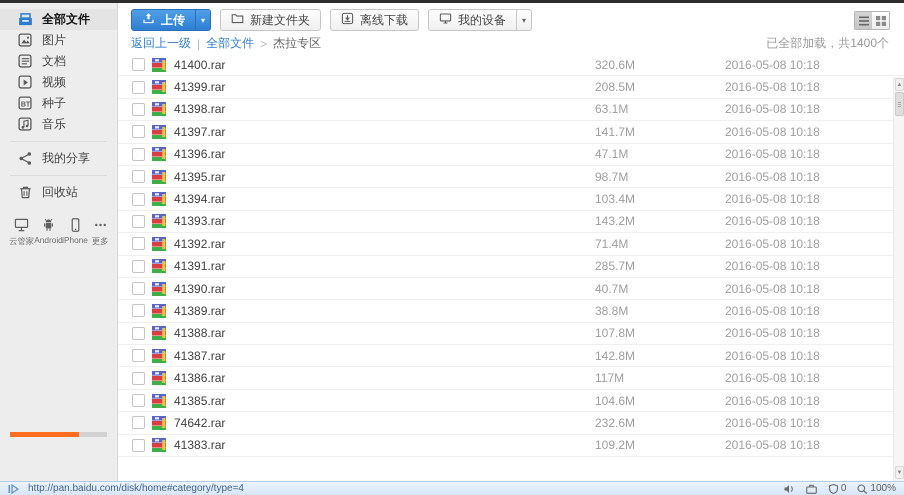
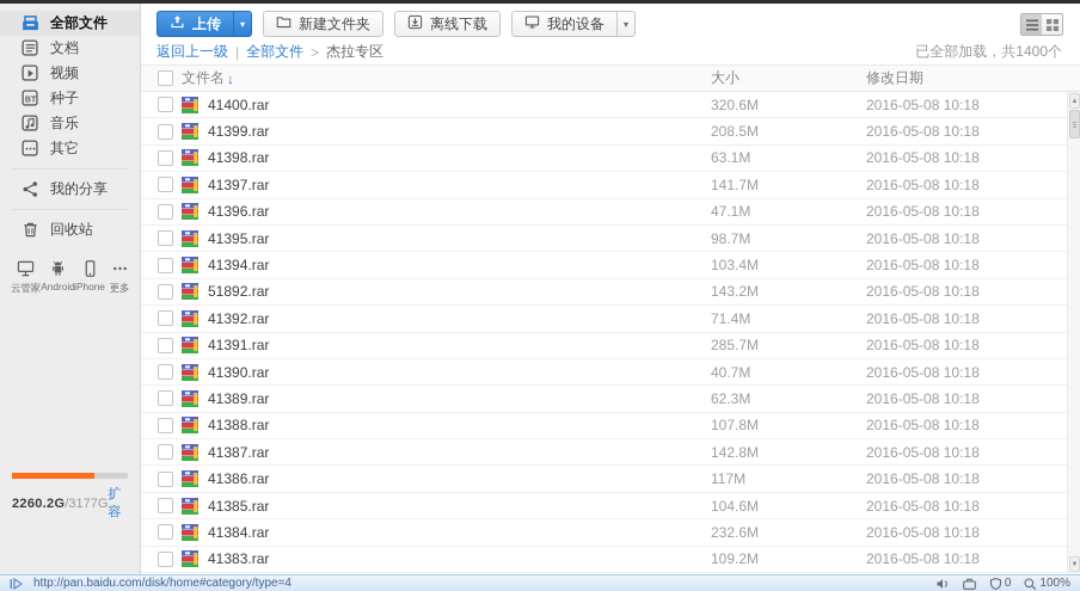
  全部文件
- 图片
  文档
  视频
  种子
  音乐
+ 其它
  我的分享
  回收站
  云管家
  Android
  iPhone
  更多
+ 2260.2G
+ /3177G
+ 扩容
  上传
  ▾
  新建文件夹
  离线下载
  我的设备
  ▾
  返回上一级
  |
  全部文件
  >
  杰拉专区
  已全部加载，共1400个
+ 文件名
+ ↓
+ 大小
+ 修改日期
  41400.rar
  320.6M
  2016-05-08 10:18
  41399.rar
  208.5M
  2016-05-08 10:18
  41398.rar
  63.1M
  2016-05-08 10:18
  41397.rar
  141.7M
  2016-05-08 10:18
  41396.rar
  47.1M
  2016-05-08 10:18
  41395.rar
  98.7M
  2016-05-08 10:18
  41394.rar
  103.4M
  2016-05-08 10:18
- 41393.rar
+ 51892.rar
  143.2M
  2016-05-08 10:18
  41392.rar
  71.4M
  2016-05-08 10:18
  41391.rar
  285.7M
  2016-05-08 10:18
  41390.rar
  40.7M
  2016-05-08 10:18
  41389.rar
- 38.8M
+ 62.3M
  2016-05-08 10:18
  41388.rar
  107.8M
  2016-05-08 10:18
  41387.rar
  142.8M
  2016-05-08 10:18
  41386.rar
  117M
  2016-05-08 10:18
  41385.rar
  104.6M
  2016-05-08 10:18
- 74642.rar
+ 41384.rar
  232.6M
  2016-05-08 10:18
  41383.rar
  109.2M
  2016-05-08 10:18
  http://pan.baidu.com/disk/home#category/type=4
  0
  100%
